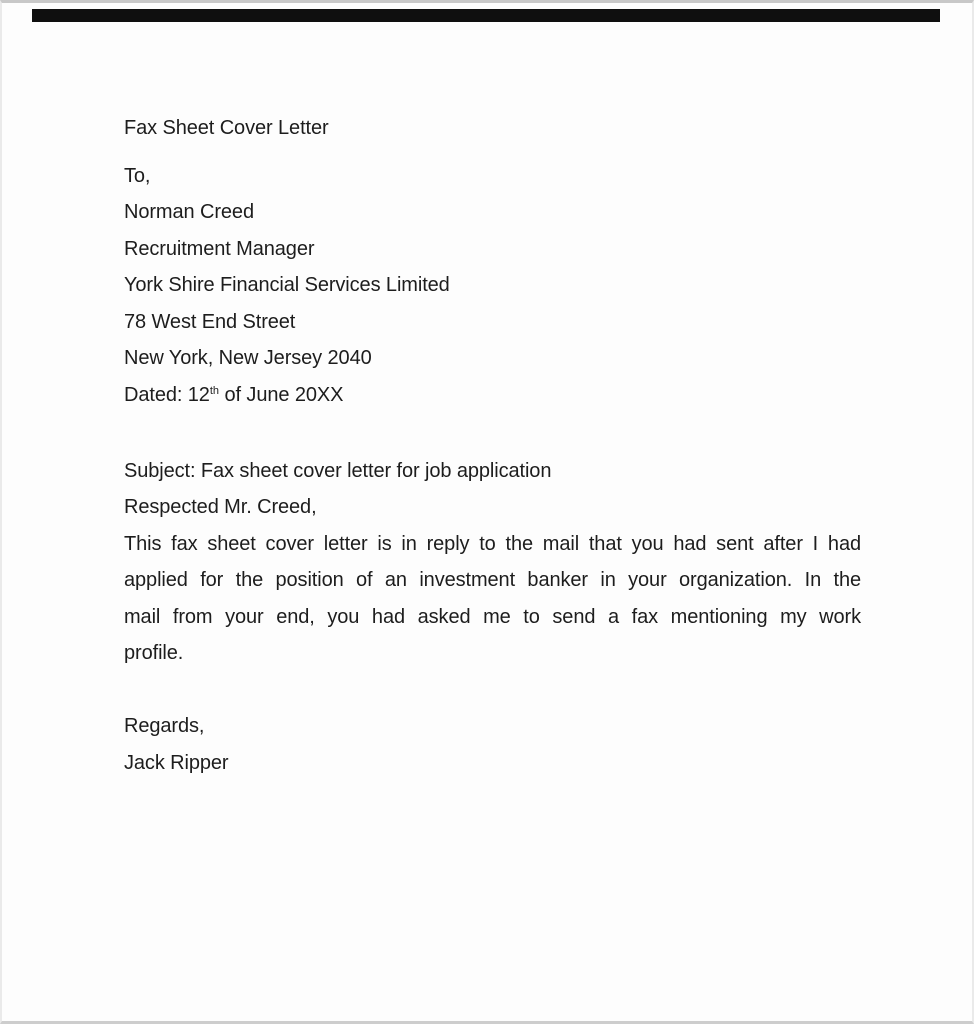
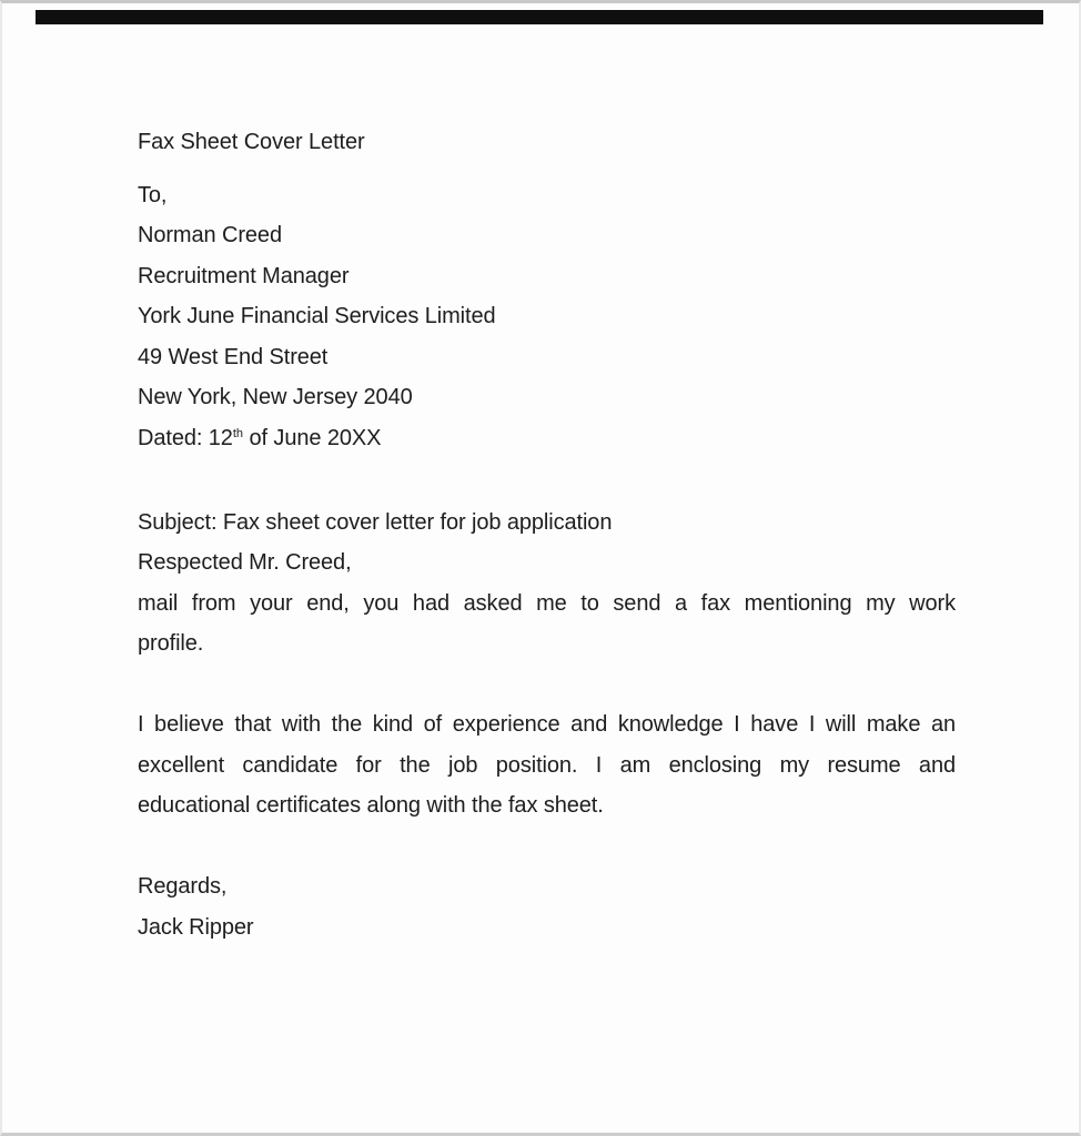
  Fax Sheet Cover Letter
  To,
  Norman Creed
  Recruitment Manager
- York Shire Financial Services Limited
+ York June Financial Services Limited
- 78 West End Street
+ 49 West End Street
  New York, New Jersey 2040
  Dated: 12th of June 20XX
  Subject: Fax sheet cover letter for job application
  Respected Mr. Creed,
- This fax sheet cover letter is in reply to the mail that you had sent after I had
- applied for the position of an investment banker in your organization. In the
  mail from your end, you had asked me to send a fax mentioning my work
  profile.
+ I believe that with the kind of experience and knowledge I have I will make an
+ excellent candidate for the job position. I am enclosing my resume and
+ educational certificates along with the fax sheet.
  Regards,
  Jack Ripper
